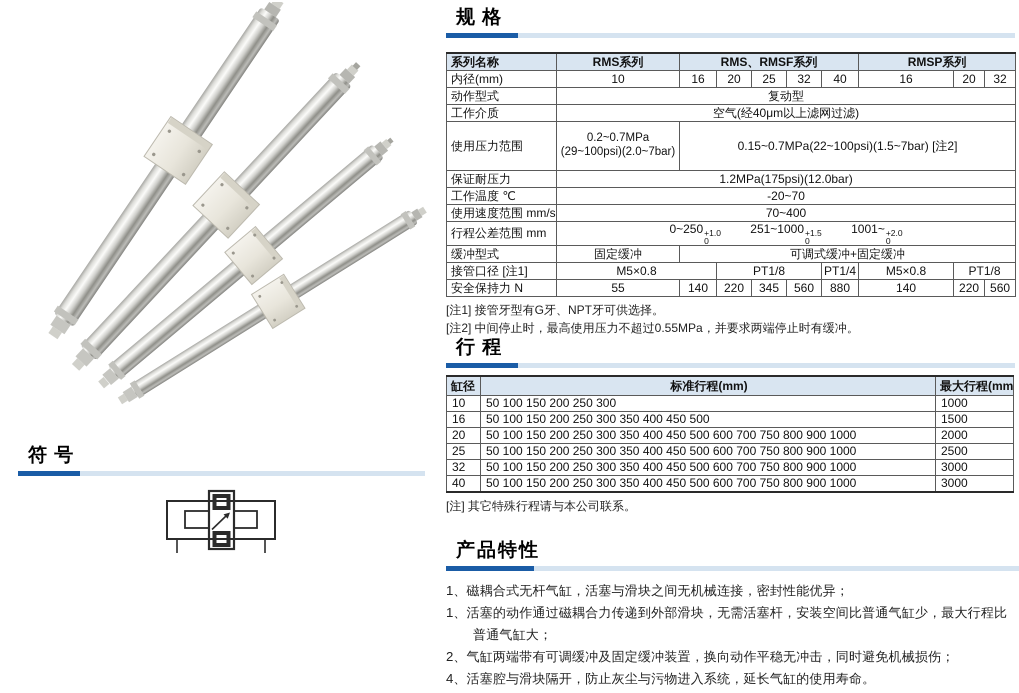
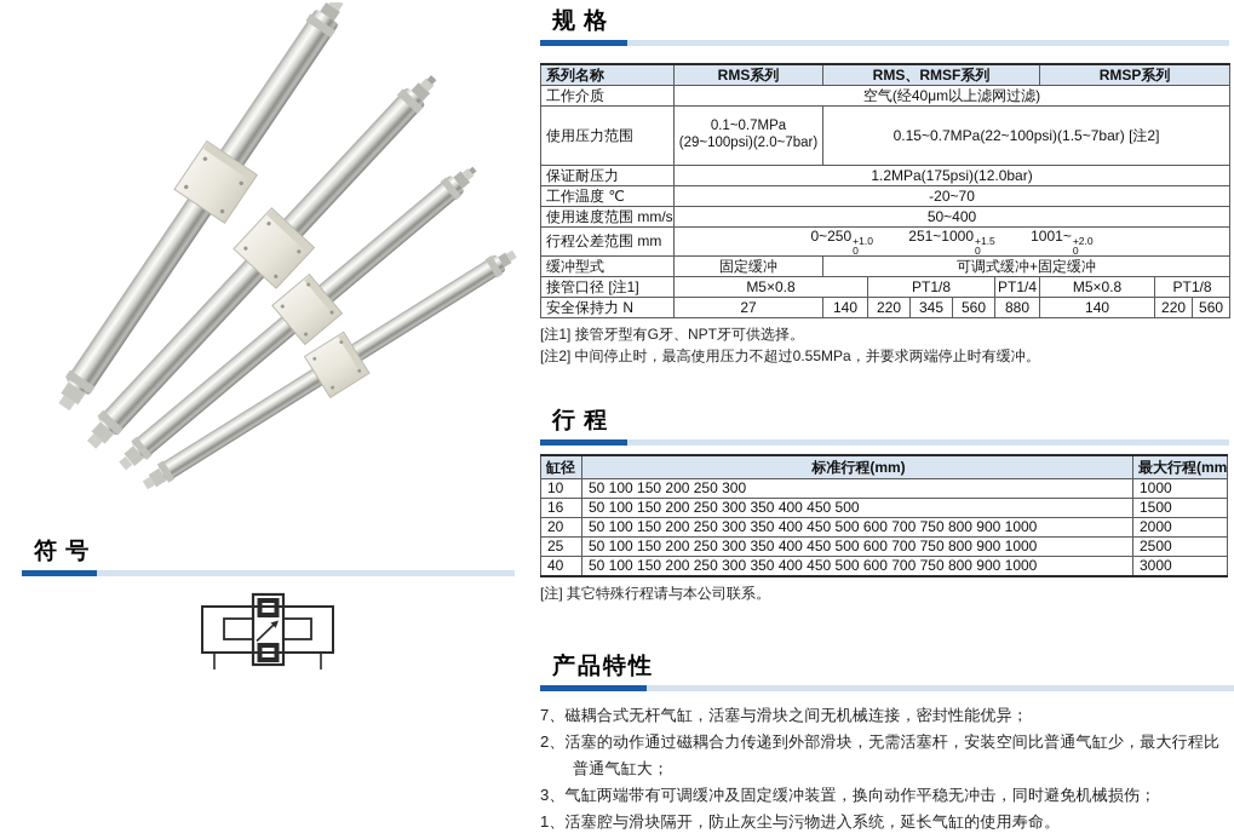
  符 号
  规 格
  系列名称	RMS系列	RMS、RMSF系列	RMSP系列
- 内径(mm)	10	16	20	25	32	40	16	20	32
- 动作型式	复动型
  工作介质	空气(经40μm以上滤网过滤)
- 使用压力范围	0.2~0.7MPa (29~100psi)(2.0~7bar)	0.15~0.7MPa(22~100psi)(1.5~7bar) [注2]
+ 使用压力范围	0.1~0.7MPa (29~100psi)(2.0~7bar)	0.15~0.7MPa(22~100psi)(1.5~7bar) [注2]
  保证耐压力	1.2MPa(175psi)(12.0bar)
  工作温度 ℃	-20~70
- 使用速度范围 mm/s	70~400
+ 使用速度范围 mm/s	50~400
  行程公差范围 mm	0~250+1.00 251~1000+1.50 1001~+2.00
  缓冲型式	固定缓冲	可调式缓冲+固定缓冲
  接管口径 [注1]	M5×0.8	PT1/8	PT1/4	M5×0.8	PT1/8
- 安全保持力 N	55	140	220	345	560	880	140	220	560
+ 安全保持力 N	27	140	220	345	560	880	140	220	560
  [注1] 接管牙型有G牙、NPT牙可供选择。
  [注2] 中间停止时，最高使用压力不超过0.55MPa，并要求两端停止时有缓冲。
  行 程
  缸径	标准行程(mm)	最大行程(mm
  10	50 100 150 200 250 300	1000
  16	50 100 150 200 250 300 350 400 450 500	1500
  20	50 100 150 200 250 300 350 400 450 500 600 700 750 800 900 1000	2000
  25	50 100 150 200 250 300 350 400 450 500 600 700 750 800 900 1000	2500
- 32	50 100 150 200 250 300 350 400 450 500 600 700 750 800 900 1000	3000
  40	50 100 150 200 250 300 350 400 450 500 600 700 750 800 900 1000	3000
  [注] 其它特殊行程请与本公司联系。
  产品特性
- 1、磁耦合式无杆气缸，活塞与滑块之间无机械连接，密封性能优异；
+ 7、磁耦合式无杆气缸，活塞与滑块之间无机械连接，密封性能优异；
- 1、活塞的动作通过磁耦合力传递到外部滑块，无需活塞杆，安装空间比普通气缸少，最大行程比普通气缸大；
+ 2、活塞的动作通过磁耦合力传递到外部滑块，无需活塞杆，安装空间比普通气缸少，最大行程比普通气缸大；
- 2、气缸两端带有可调缓冲及固定缓冲装置，换向动作平稳无冲击，同时避免机械损伤；
+ 3、气缸两端带有可调缓冲及固定缓冲装置，换向动作平稳无冲击，同时避免机械损伤；
- 4、活塞腔与滑块隔开，防止灰尘与污物进入系统，延长气缸的使用寿命。
+ 1、活塞腔与滑块隔开，防止灰尘与污物进入系统，延长气缸的使用寿命。
